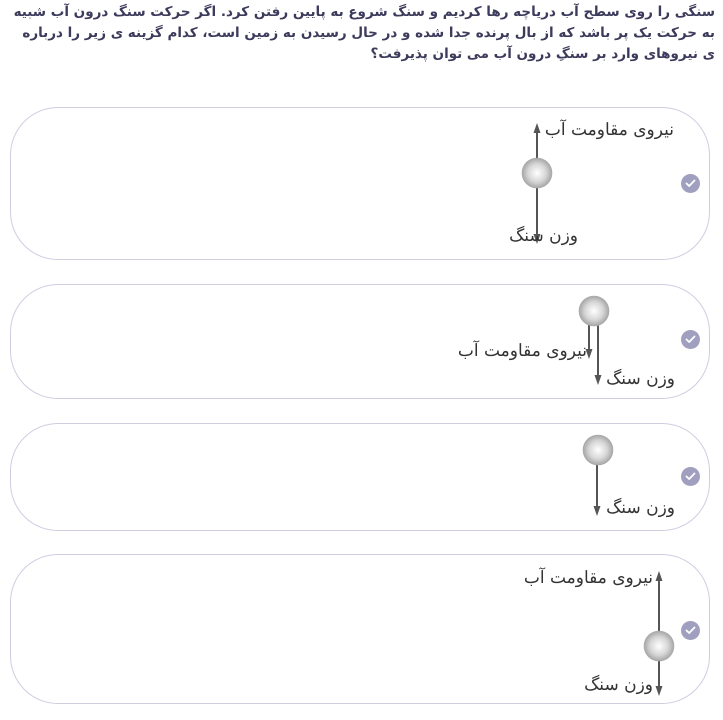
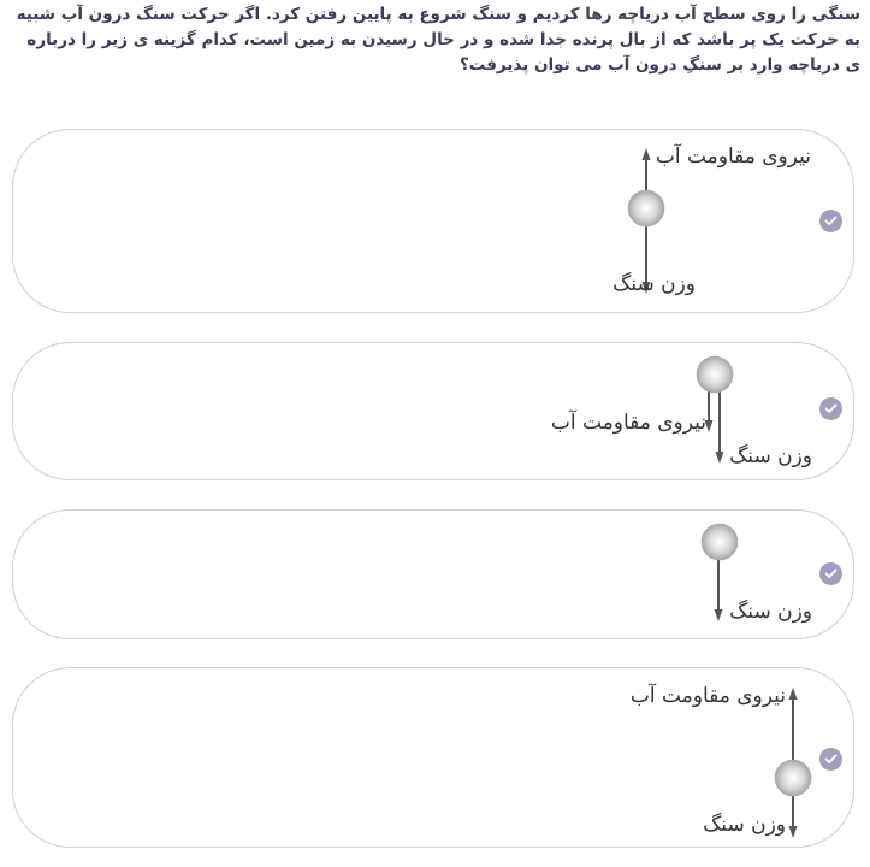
- سنگی را روی سطح آب دریاچه رها کردیم و سنگ شروع به پایین رفتن کرد. اگر حرکت سنگ درون آب شبیه به حرکت یک پر باشد که از بال پرنده جدا شده و در حال رسیدن به زمین است، کدام گزینه ی زیر را درباره ی نیروهای وارد بر سنگِ درون آب می توان پذیرفت؟
+ سنگی را روی سطح آب دریاچه رها کردیم و سنگ شروع به پایین رفتن کرد. اگر حرکت سنگ درون آب شبیه به حرکت یک پر باشد که از بال پرنده جدا شده و در حال رسیدن به زمین است، کدام گزینه ی زیر را درباره ی دریاچه وارد بر سنگِ درون آب می توان پذیرفت؟
  نیروی مقاومت آب
  وزن سنگ
  نیروی مقاومت آب
  وزن سنگ
  وزن سنگ
  نیروی مقاومت آب
  وزن سنگ
